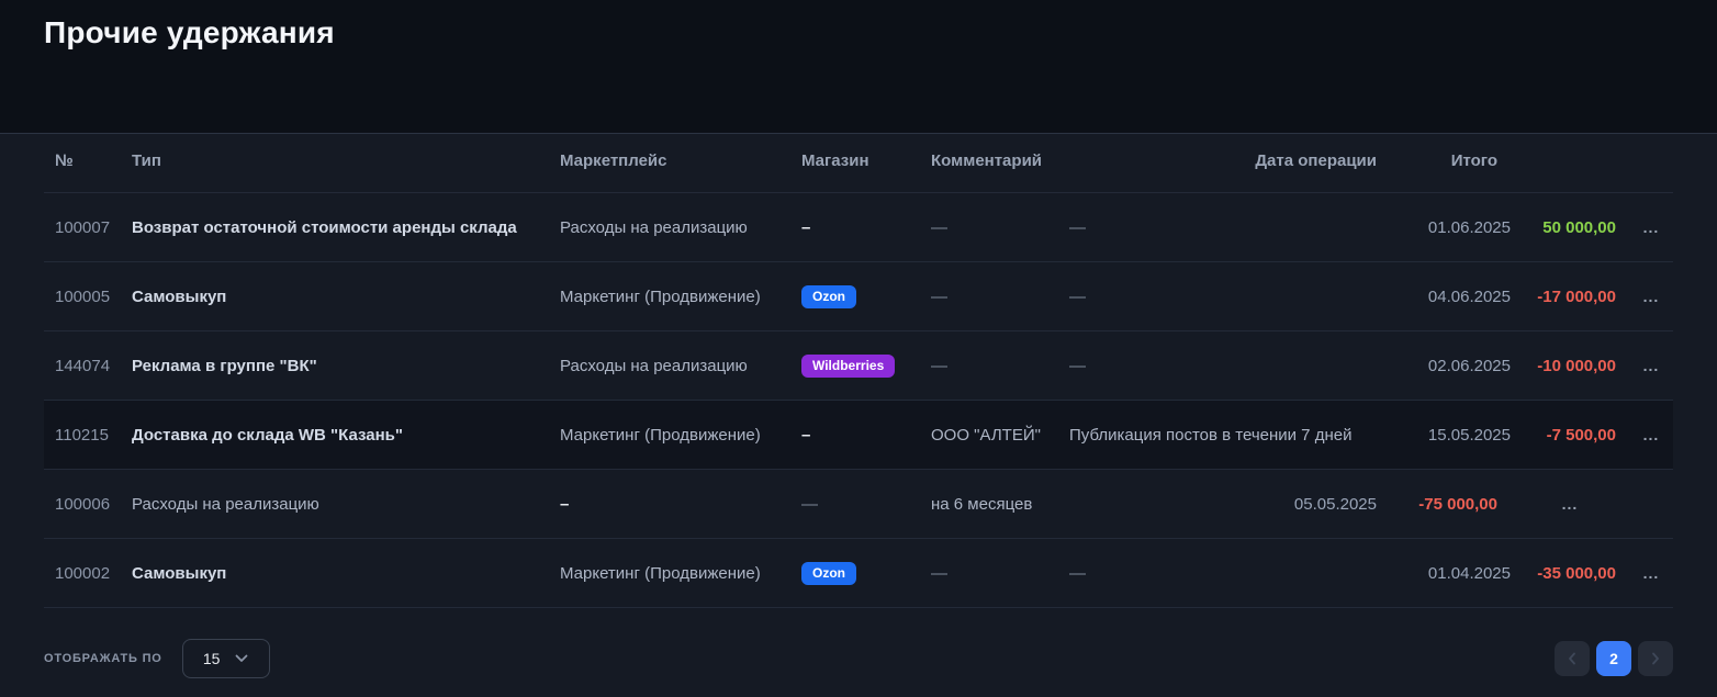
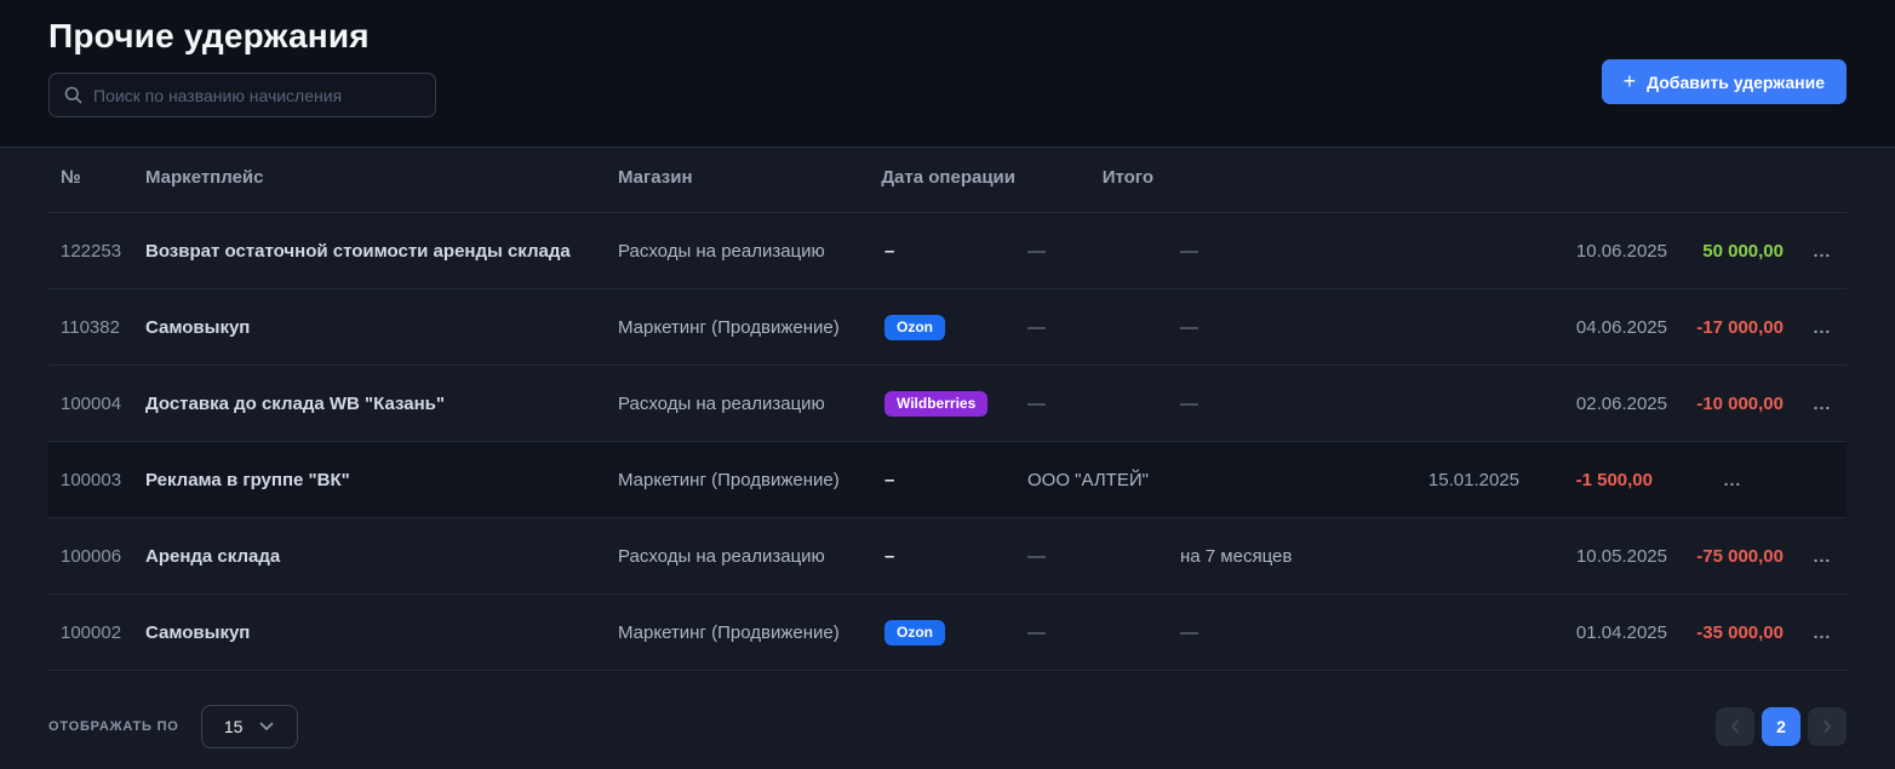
  Прочие удержания
+ Поиск по названию начисления
+ +
+ Добавить удержание
  №
- Тип
  Маркетплейс
  Магазин
- Комментарий
  Дата операции
  Итого
- 100007
+ 122253
  Возврат остаточной стоимости аренды склада
  Расходы на реализацию
  –
  —
  —
- 01.06.2025
+ 10.06.2025
  50 000,00
  ...
- 100005
+ 110382
  Самовыкуп
  Маркетинг (Продвижение)
  Ozon
  —
  —
  04.06.2025
  -17 000,00
  ...
- 144074
+ 100004
- Реклама в группе "ВК"
+ Доставка до склада WB "Казань"
  Расходы на реализацию
  Wildberries
  —
  —
  02.06.2025
  -10 000,00
  ...
- 110215
+ 100003
- Доставка до склада WB "Казань"
+ Реклама в группе "ВК"
  Маркетинг (Продвижение)
  –
  ООО "АЛТЕЙ"
- Публикация постов в течении 7 дней
- 15.05.2025
+ 15.01.2025
- -7 500,00
+ -1 500,00
  ...
  100006
+ Аренда склада
  Расходы на реализацию
  –
  —
- на 6 месяцев
+ на 7 месяцев
- 05.05.2025
+ 10.05.2025
  -75 000,00
  ...
  100002
  Самовыкуп
  Маркетинг (Продвижение)
  Ozon
  —
  —
  01.04.2025
  -35 000,00
  ...
  ОТОБРАЖАТЬ ПО
  15
  2
